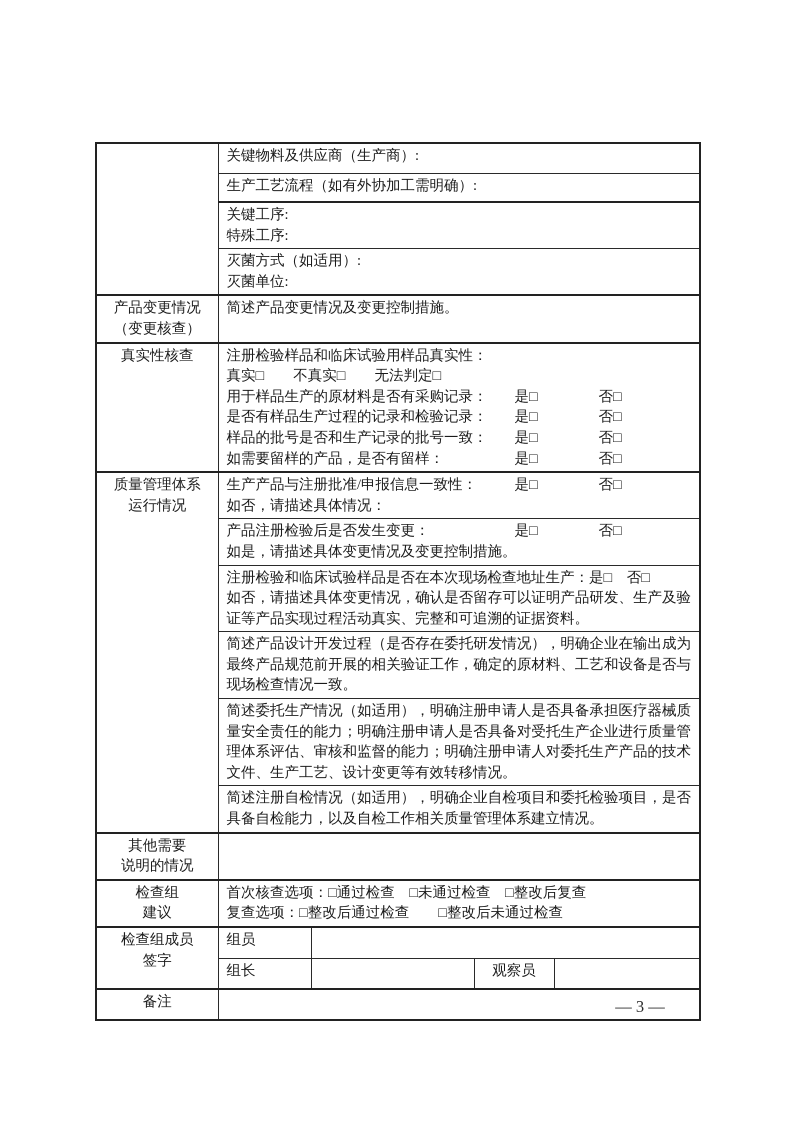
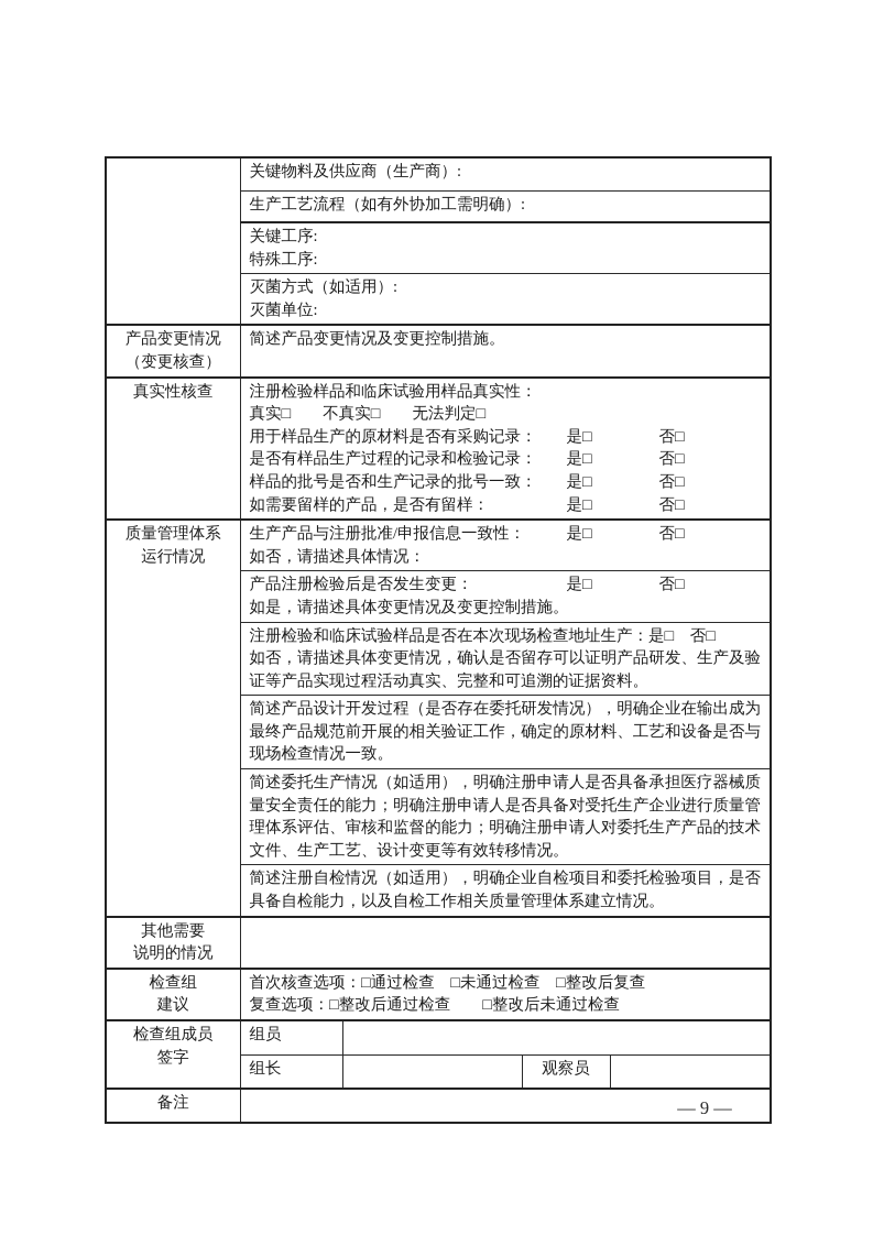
  	关键物料及供应商（生产商）:
  生产工艺流程（如有外协加工需明确）:
  关键工序: 特殊工序:
  灭菌方式（如适用）: 灭菌单位:
  产品变更情况 （变更核查）	简述产品变更情况及变更控制措施。
  真实性核查	注册检验样品和临床试验用样品真实性： 真实□ 不真实□ 无法判定□ 用于样品生产的原材料是否有采购记录： 是□ 否□ 是否有样品生产过程的记录和检验记录： 是□ 否□ 样品的批号是否和生产记录的批号一致： 是□ 否□ 如需要留样的产品，是否有留样： 是□ 否□
  质量管理体系 运行情况	生产产品与注册批准/申报信息一致性： 是□ 否□ 如否，请描述具体情况：
  产品注册检验后是否发生变更： 是□ 否□ 如是，请描述具体变更情况及变更控制措施。
  注册检验和临床试验样品是否在本次现场检查地址生产：是□ 否□ 如否，请描述具体变更情况，确认是否留存可以证明产品研发、生产及验证等产品实现过程活动真实、完整和可追溯的证据资料。
  简述产品设计开发过程（是否存在委托研发情况），明确企业在输出成为最终产品规范前开展的相关验证工作，确定的原材料、工艺和设备是否与现场检查情况一致。
  简述委托生产情况（如适用），明确注册申请人是否具备承担医疗器械质量安全责任的能力；明确注册申请人是否具备对受托生产企业进行质量管理体系评估、审核和监督的能力；明确注册申请人对委托生产产品的技术文件、生产工艺、设计变更等有效转移情况。
  简述注册自检情况（如适用），明确企业自检项目和委托检验项目，是否具备自检能力，以及自检工作相关质量管理体系建立情况。
  其他需要 说明的情况
  检查组 建议	首次核查选项：□通过检查 □未通过检查 □整改后复查 复查选项：□整改后通过检查 □整改后未通过检查
  检查组成员 签字	组员
  组长		观察员
  备注
- — 3 —
+ — 9 —
